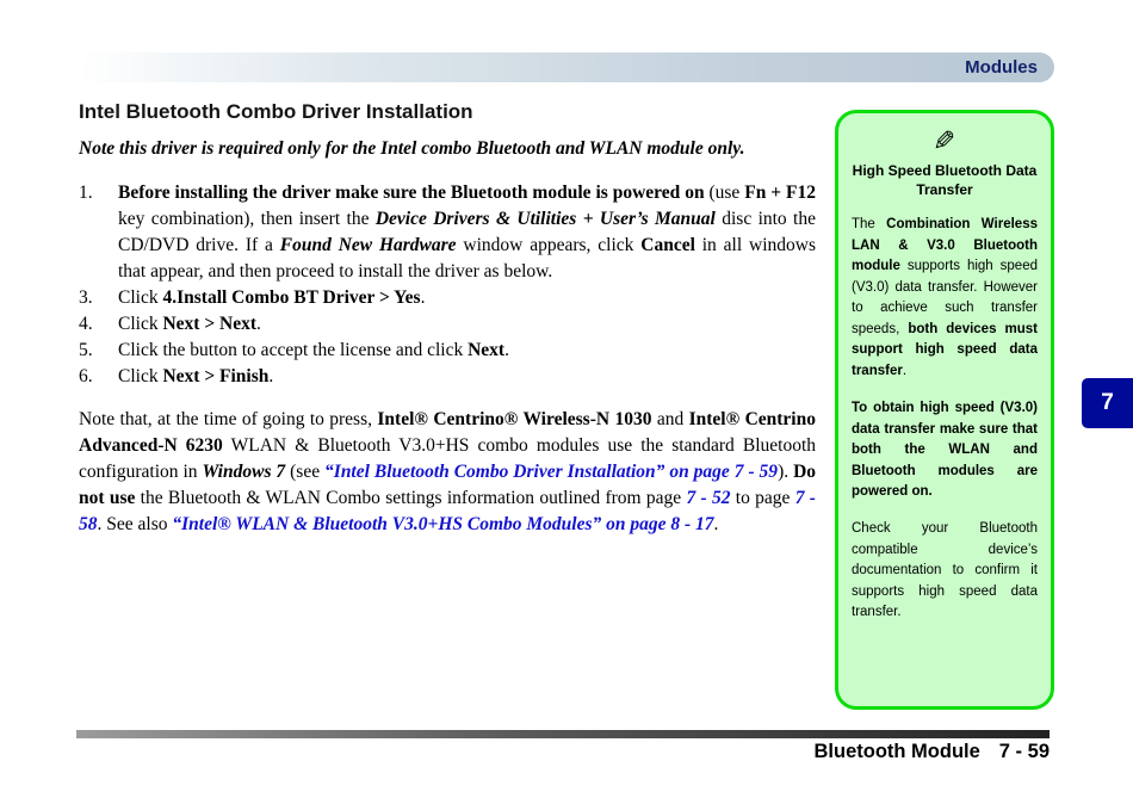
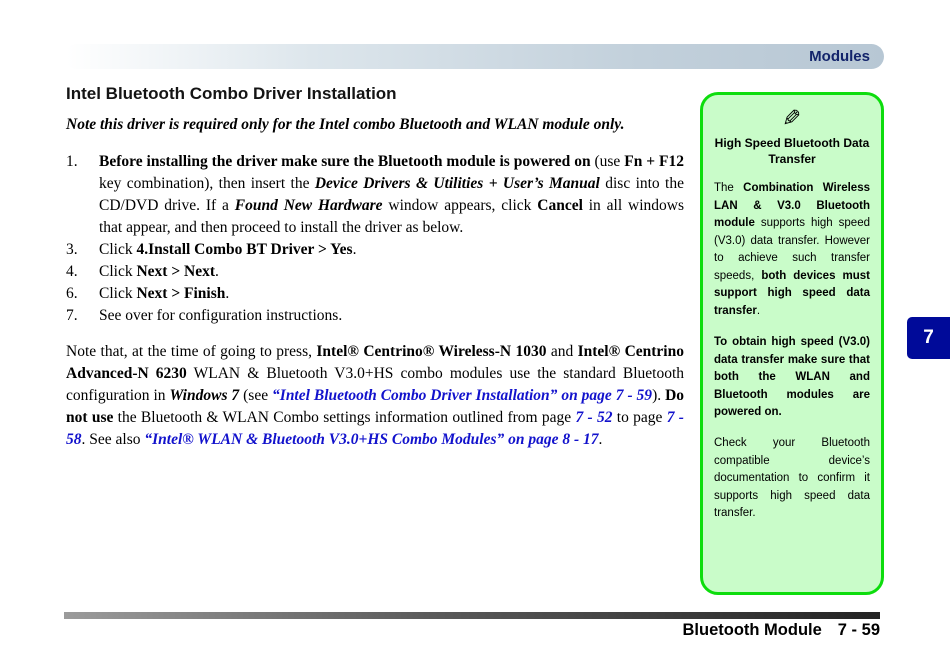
  Modules
  Intel Bluetooth Combo Driver Installation
  Note this driver is required only for the Intel combo Bluetooth and WLAN module only.
  1.
  Before installing the driver make sure the Bluetooth module is powered on (use Fn + F12 key combination), then insert the Device Drivers & Utilities + User’s Manual disc into the CD/DVD drive. If a Found New Hardware window appears, click Cancel in all windows that appear, and then proceed to install the driver as below.
  3.
  Click 4.Install Combo BT Driver > Yes.
  4.
  Click Next > Next.
- 5.
- Click the button to accept the license and click Next.
  6.
  Click Next > Finish.
+ 7.
+ See over for configuration instructions.
  Note that, at the time of going to press, Intel® Centrino® Wireless-N 1030 and Intel® Centrino Advanced-N 6230 WLAN & Bluetooth V3.0+HS combo modules use the standard Bluetooth configuration in Windows 7 (see “Intel Bluetooth Combo Driver Installation” on page 7 - 59). Do not use the Bluetooth & WLAN Combo settings information outlined from page 7 - 52 to page 7 - 58. See also “Intel® WLAN & Bluetooth V3.0+HS Combo Modules” on page 8 - 17.
  High Speed Bluetooth Data Transfer
  The Combination Wireless LAN & V3.0 Bluetooth module supports high speed (V3.0) data transfer. However to achieve such transfer speeds, both devices must support high speed data transfer.
  To obtain high speed (V3.0) data transfer make sure that both the WLAN and Bluetooth modules are powered on.
  Check your Bluetooth compatible device’s documentation to confirm it supports high speed data transfer.
  7
  Bluetooth Module 7 - 59
